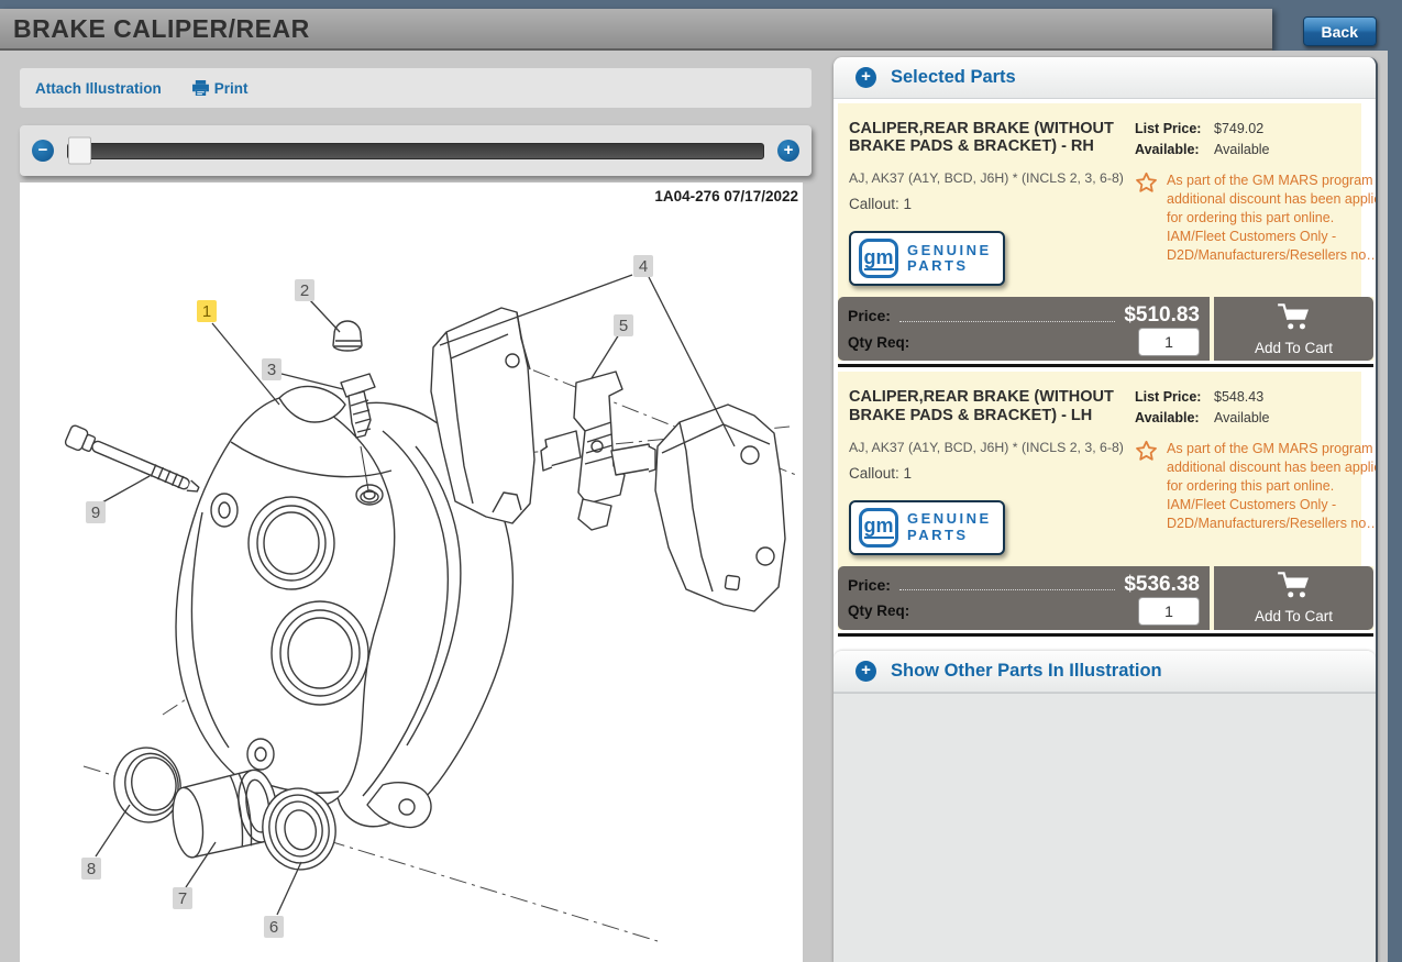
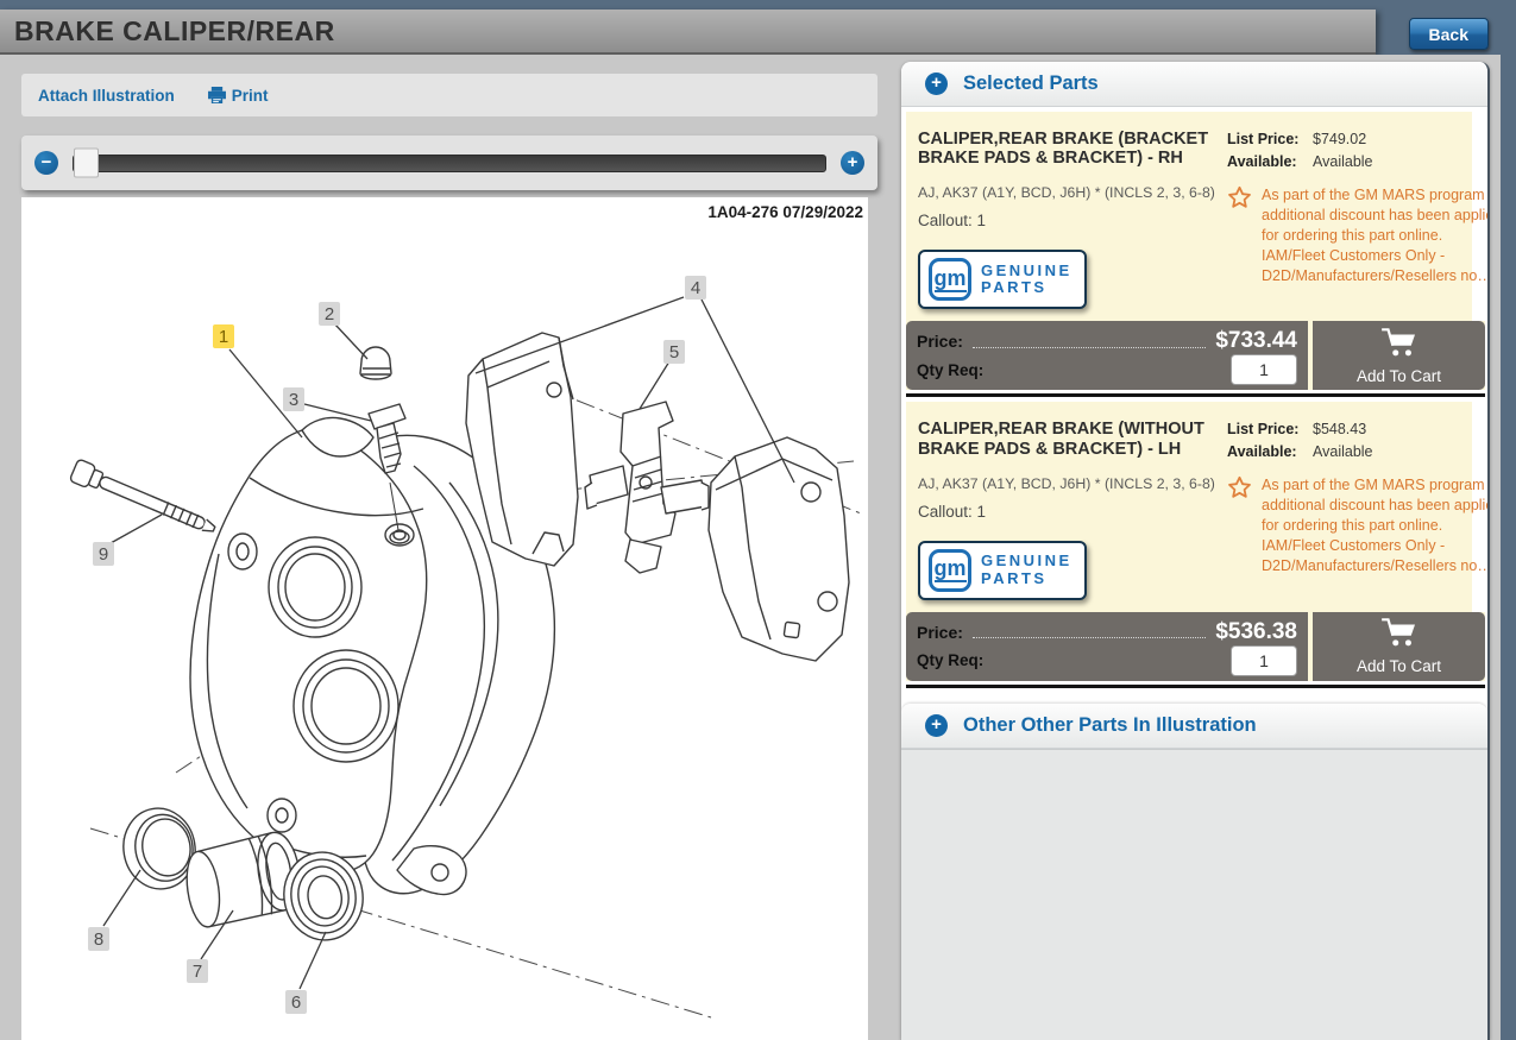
  BRAKE CALIPER/REAR
  Back
  Attach Illustration
  Print
  −
  +
  1
  2
  3
  4
  5
  6
  7
  8
  9
- 1A04-276 07/17/2022
+ 1A04-276 07/29/2022
  +
  Selected Parts
- CALIPER,REAR BRAKE (WITHOUT BRAKE PADS & BRACKET) - RH
+ CALIPER,REAR BRAKE (BRACKET BRAKE PADS & BRACKET) - RH
  AJ, AK37 (A1Y, BCD, J6H) * (INCLS 2, 3, 6-8)
  Callout: 1
  gm
  GENUINE
  PARTS
  List Price:
  $749.02
  Available:
  Available
  As part of the GM MARS program additional discount has been appli for ordering this part online. IAM/Fleet Customers Only - D2D/Manufacturers/Resellers no…
  Price:
- $510.83
+ $733.44
  Qty Req:
  1
  Add To Cart
  CALIPER,REAR BRAKE (WITHOUT BRAKE PADS & BRACKET) - LH
  AJ, AK37 (A1Y, BCD, J6H) * (INCLS 2, 3, 6-8)
  Callout: 1
  gm
  GENUINE
  PARTS
  List Price:
  $548.43
  Available:
  Available
  As part of the GM MARS program additional discount has been appli for ordering this part online. IAM/Fleet Customers Only - D2D/Manufacturers/Resellers no…
  Price:
  $536.38
  Qty Req:
  1
  Add To Cart
  +
- Show Other Parts In Illustration
+ Other Other Parts In Illustration
